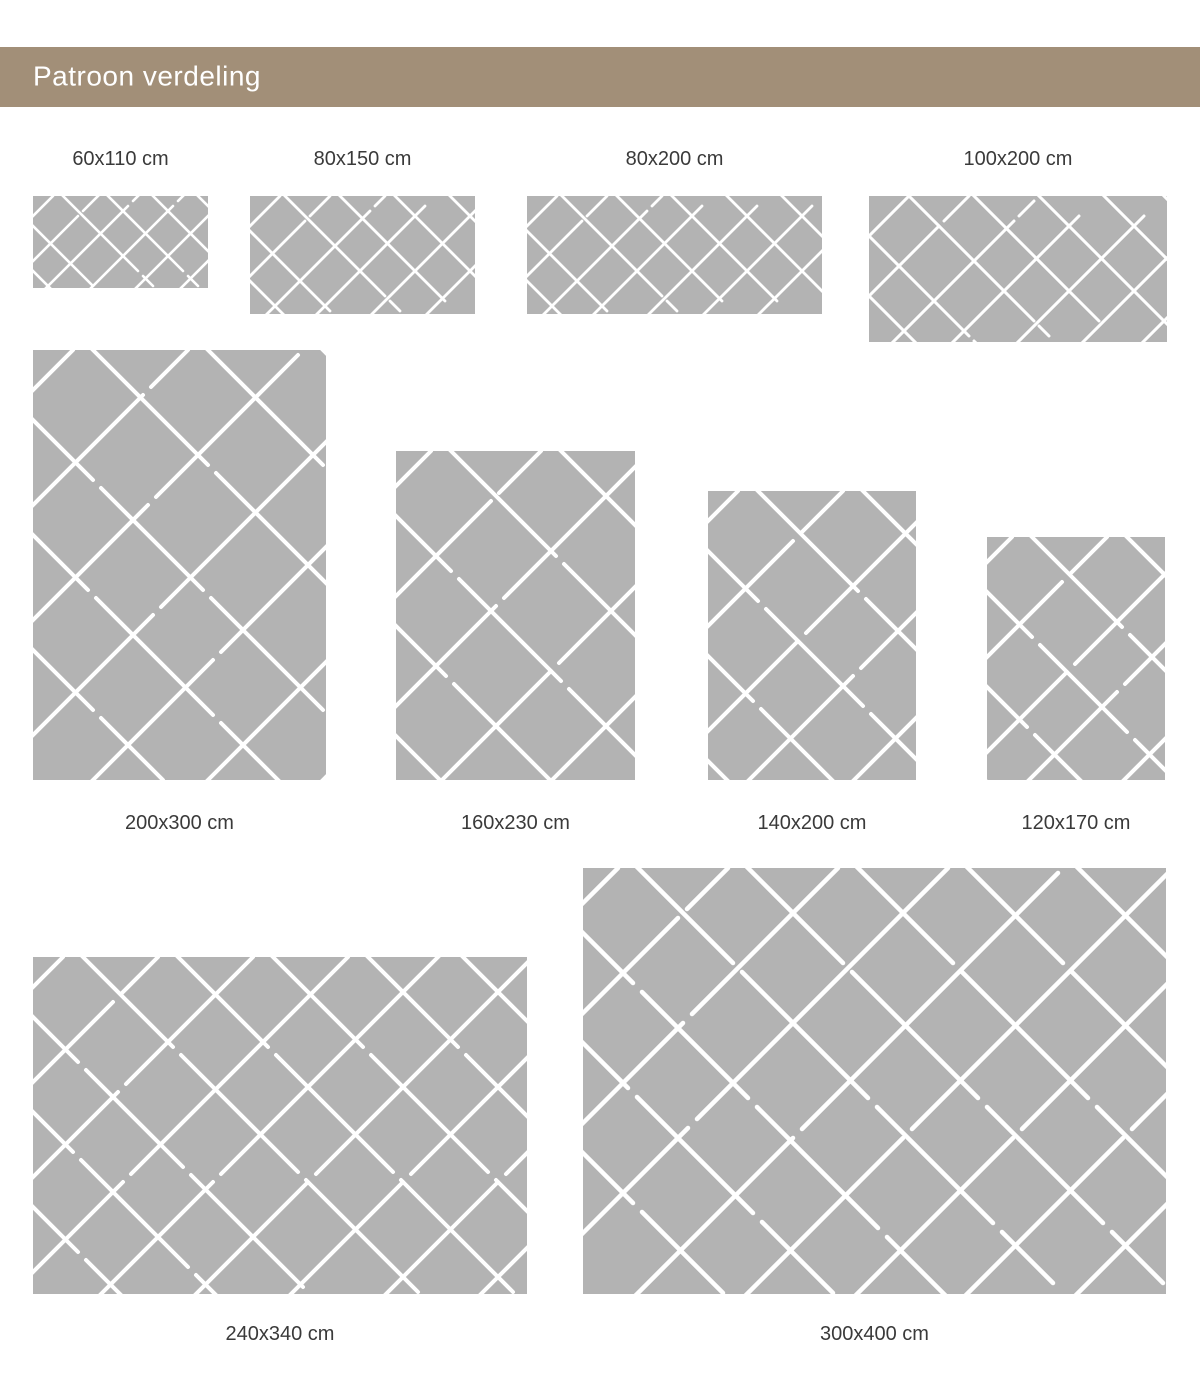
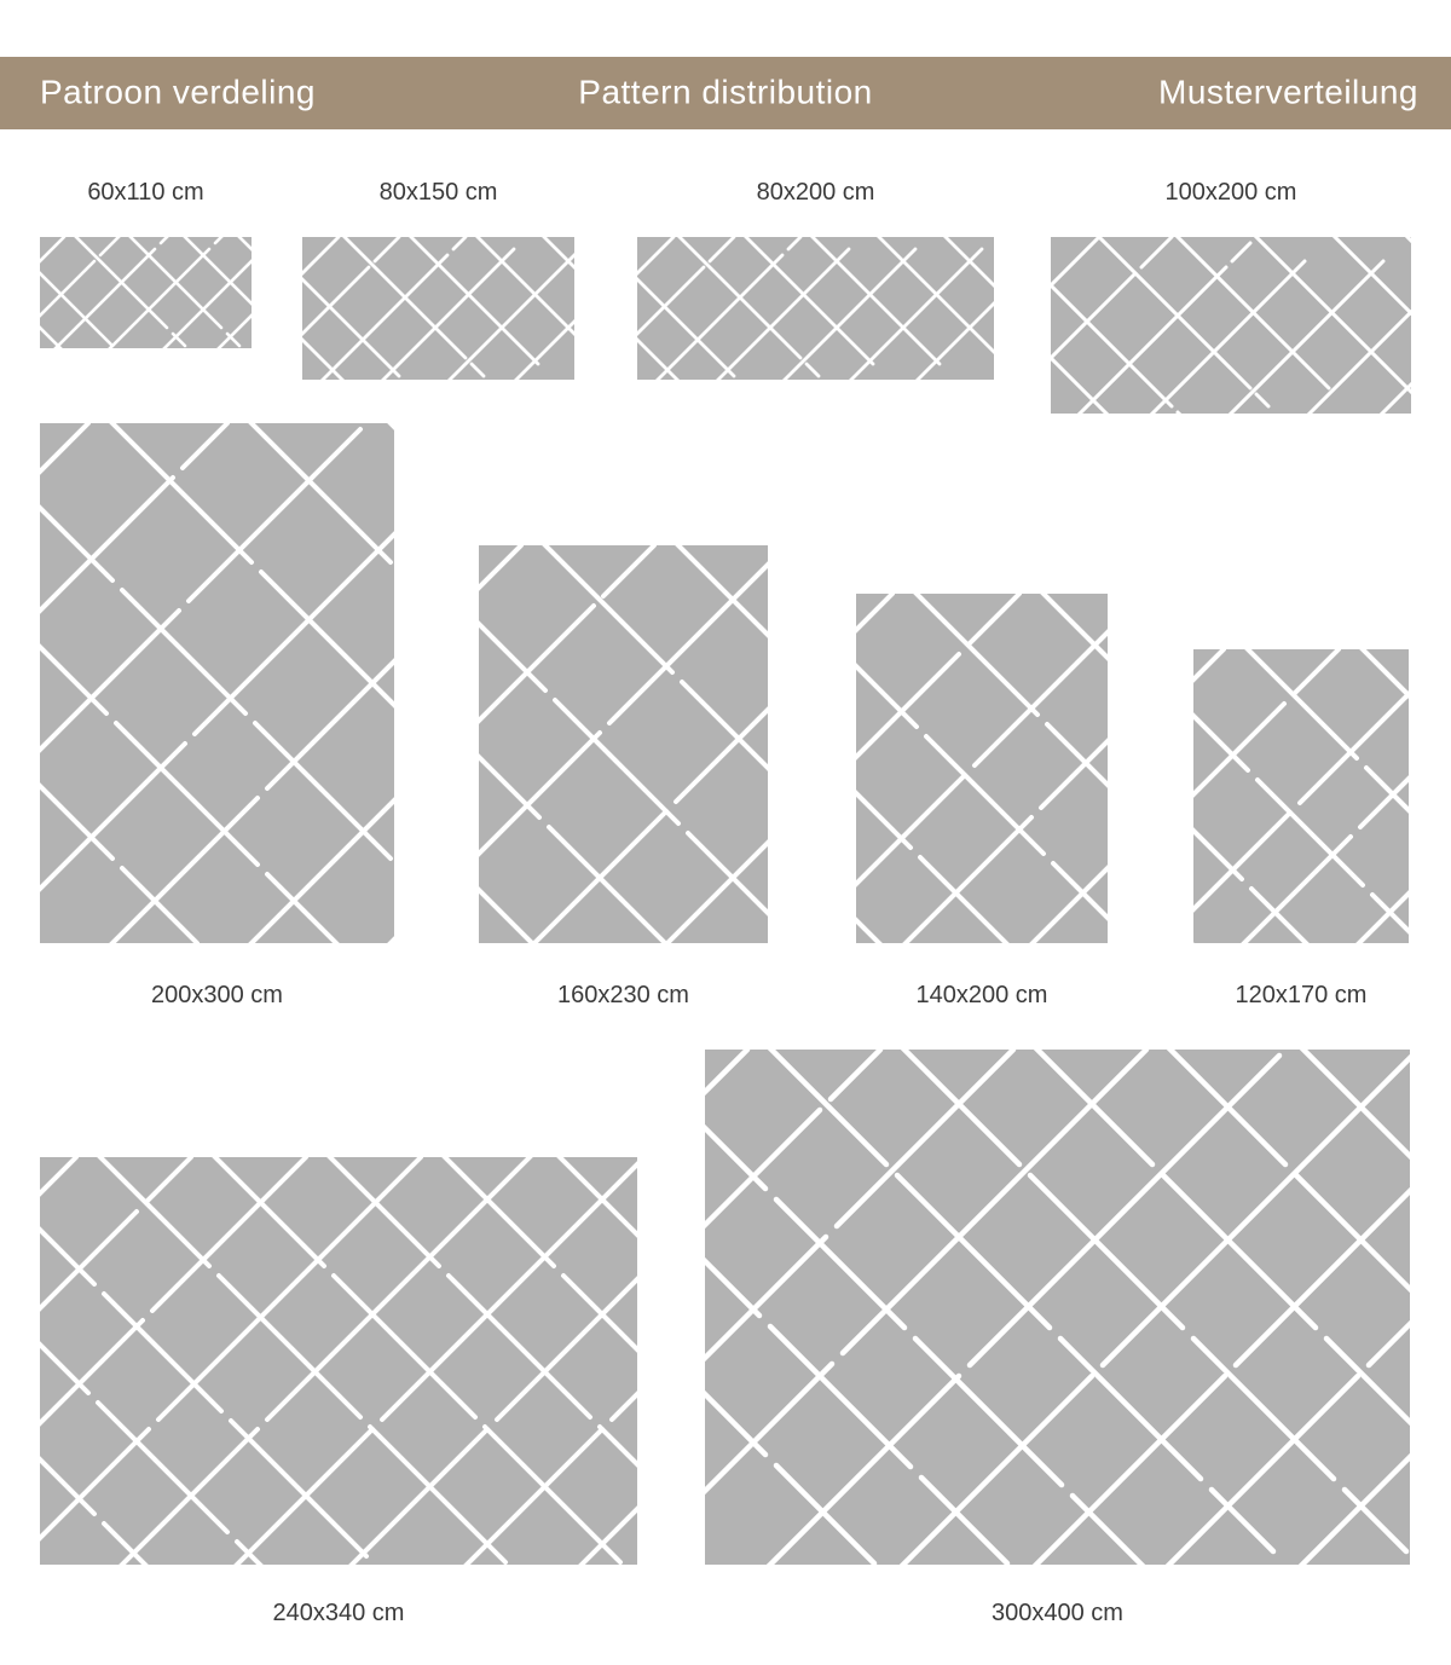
  Patroon verdeling
+ Pattern distribution
+ Musterverteilung
  60x110 cm
  80x150 cm
  80x200 cm
  100x200 cm
  200x300 cm
  160x230 cm
  140x200 cm
  120x170 cm
  240x340 cm
  300x400 cm
